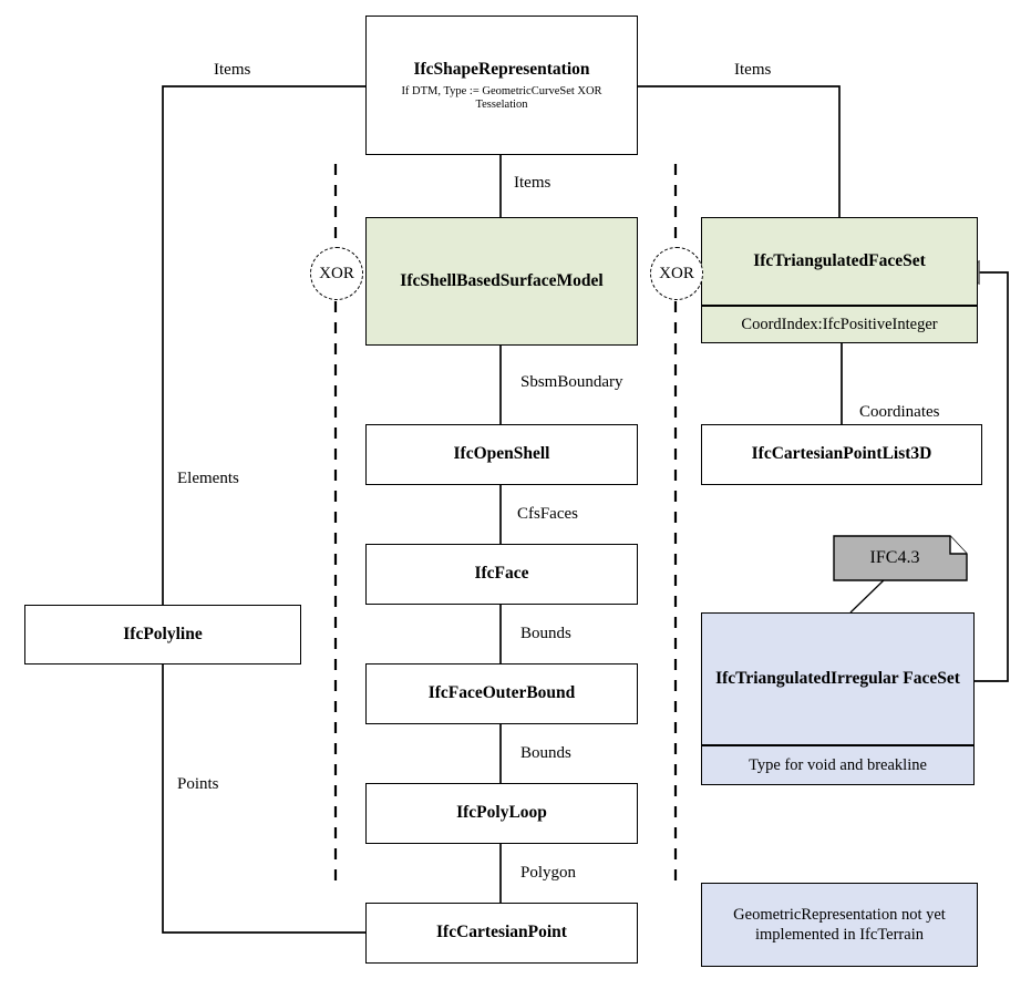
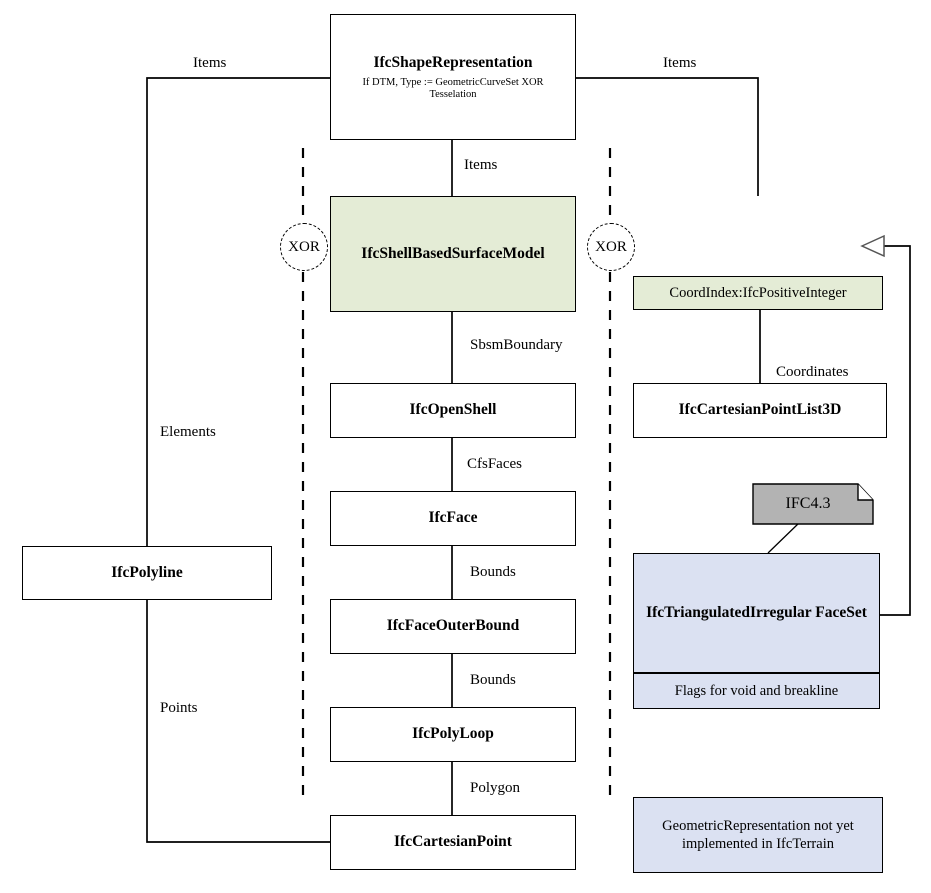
  IfcShapeRepresentation
  If DTM, Type := GeometricCurveSet XOR Tesselation
  IfcShellBasedSurfaceModel
- IfcTriangulatedFaceSet
  CoordIndex:IfcPositiveInteger
  IfcPolyline
  IfcOpenShell
  IfcFace
  IfcFaceOuterBound
  IfcPolyLoop
  IfcCartesianPoint
  IfcCartesianPointList3D
  IfcTriangulatedIrregular FaceSet
- Type for void and breakline
+ Flags for void and breakline
  IFC4.3
  XOR
  XOR
  Items
  Items
  Items
  Elements
  Points
  SbsmBoundary
  CfsFaces
  Bounds
  Bounds
  Polygon
  Coordinates
  GeometricRepresentation not yet implemented in IfcTerrain
